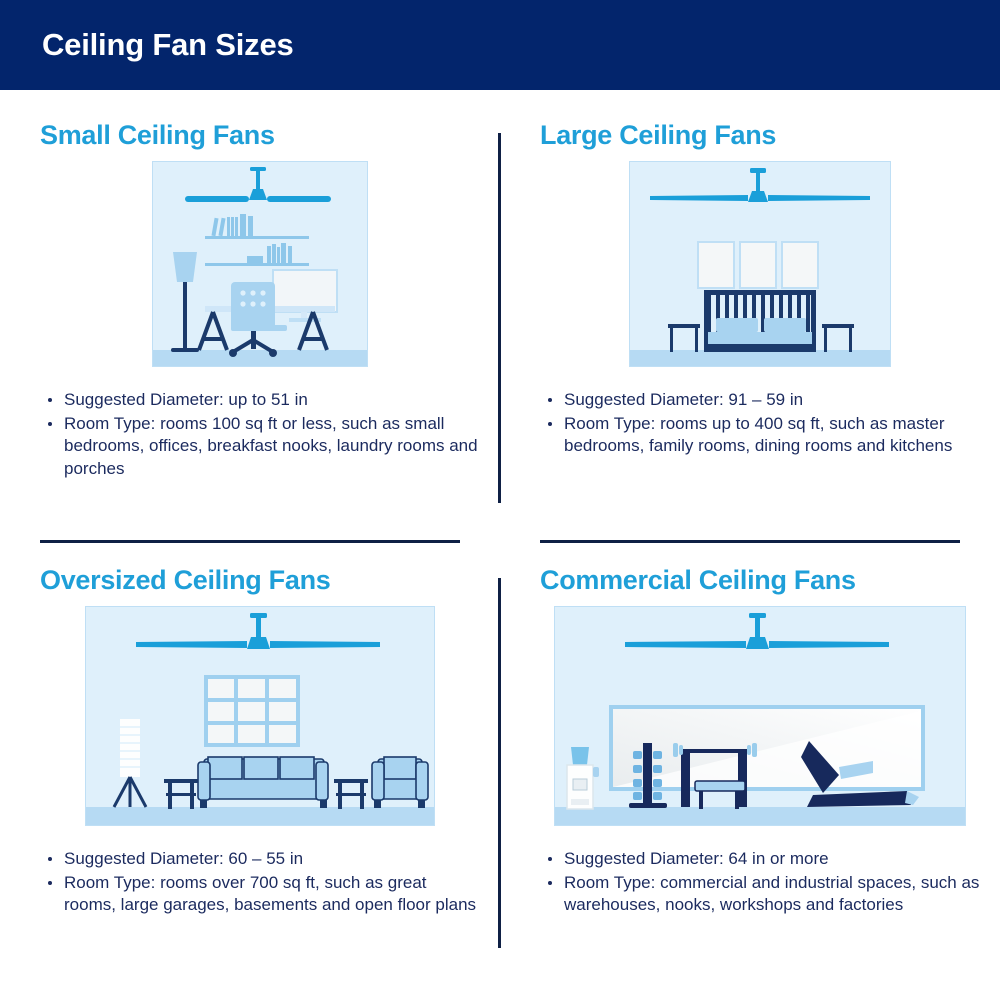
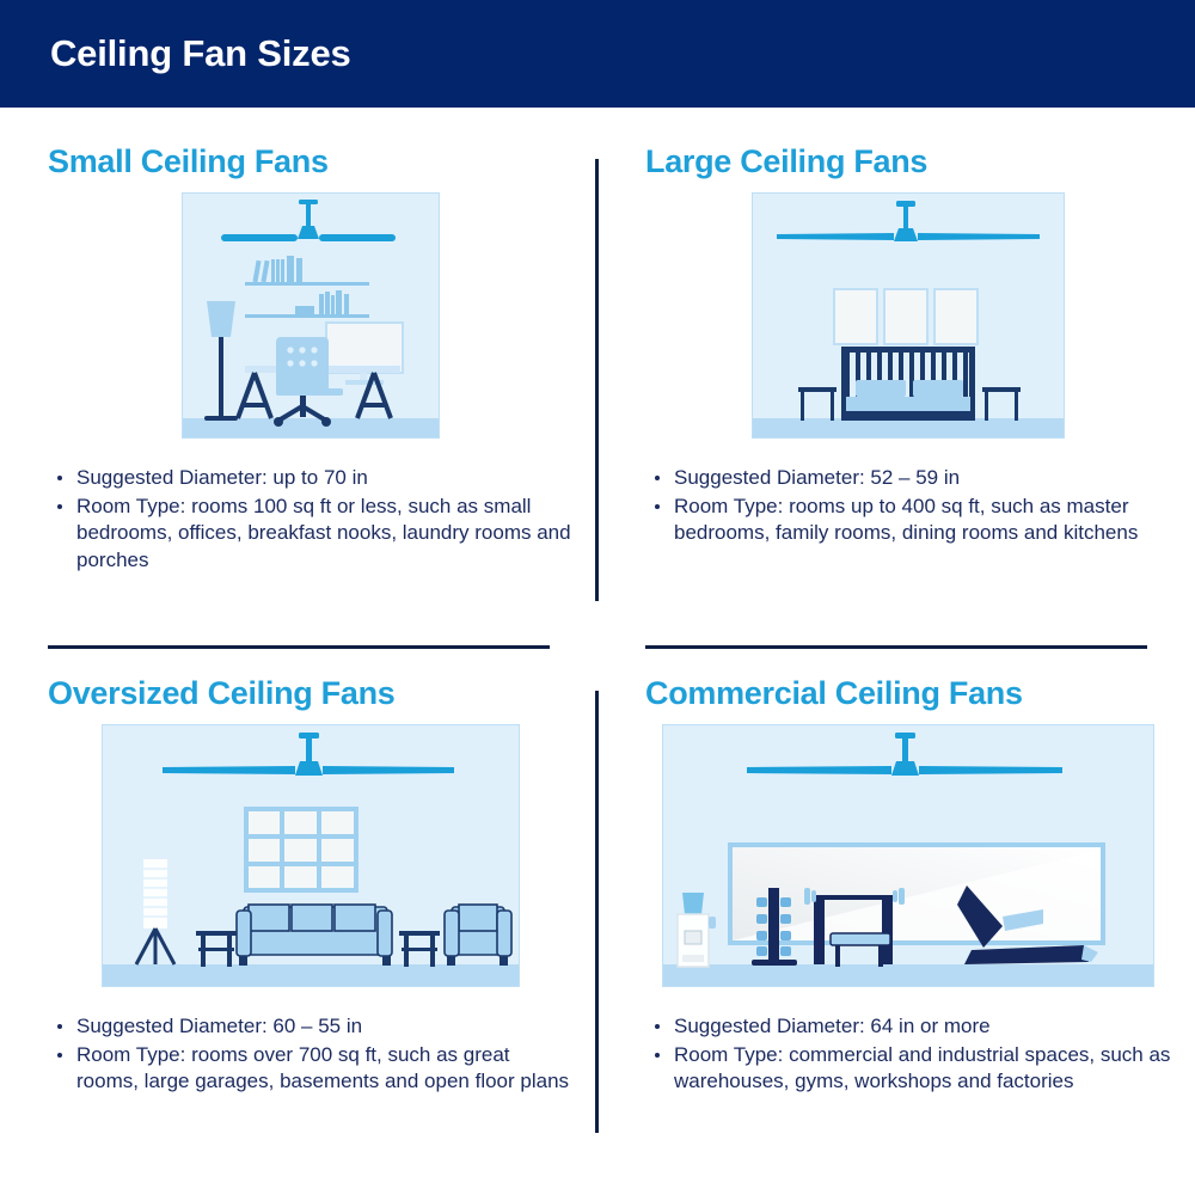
  Ceiling Fan Sizes
  Small Ceiling Fans
- Suggested Diameter: up to 51 in
+ Suggested Diameter: up to 70 in
  Room Type: rooms 100 sq ft or less, such as small bedrooms, offices, breakfast nooks, laundry rooms and porches
  Large Ceiling Fans
- Suggested Diameter: 91 – 59 in
+ Suggested Diameter: 52 – 59 in
  Room Type: rooms up to 400 sq ft, such as master bedrooms, family rooms, dining rooms and kitchens
  Oversized Ceiling Fans
  Suggested Diameter: 60 – 55 in
  Room Type: rooms over 700 sq ft, such as great rooms, large garages, basements and open floor plans
  Commercial Ceiling Fans
  Suggested Diameter: 64 in or more
- Room Type: commercial and industrial spaces, such as warehouses, nooks, workshops and factories
+ Room Type: commercial and industrial spaces, such as warehouses, gyms, workshops and factories
